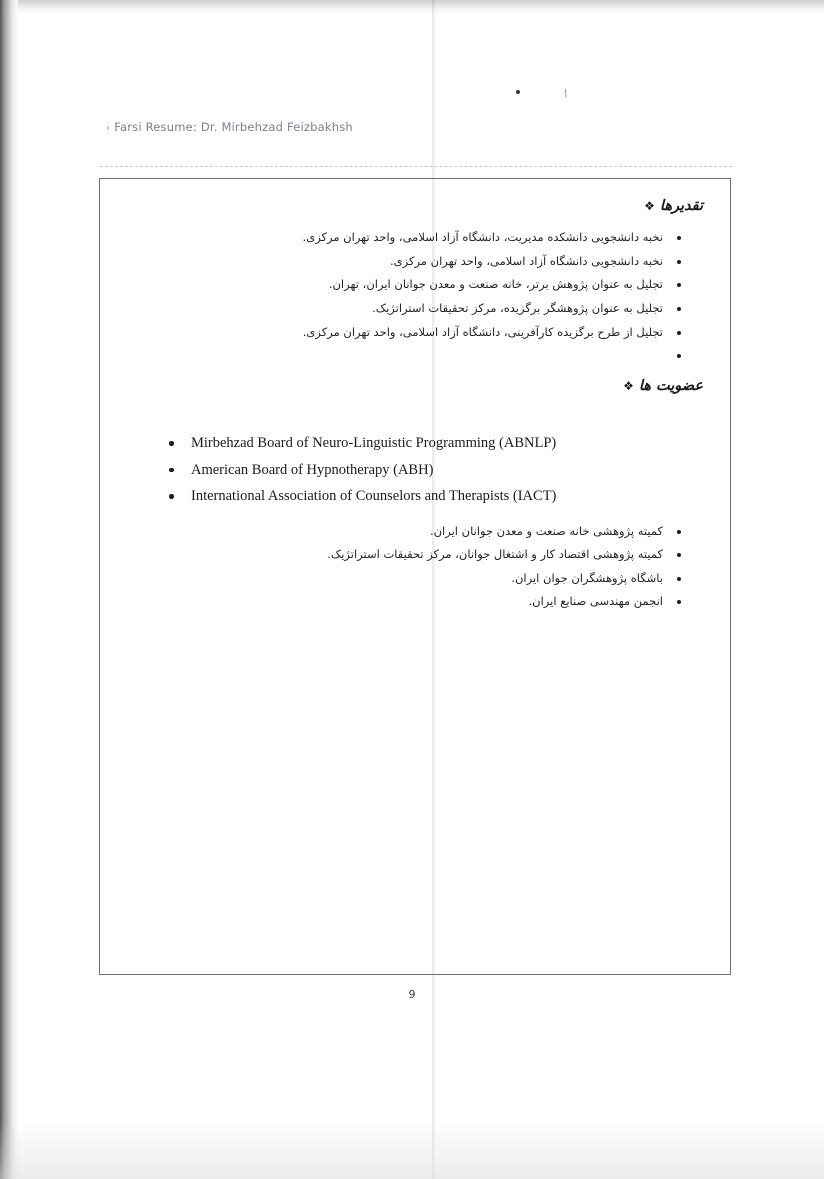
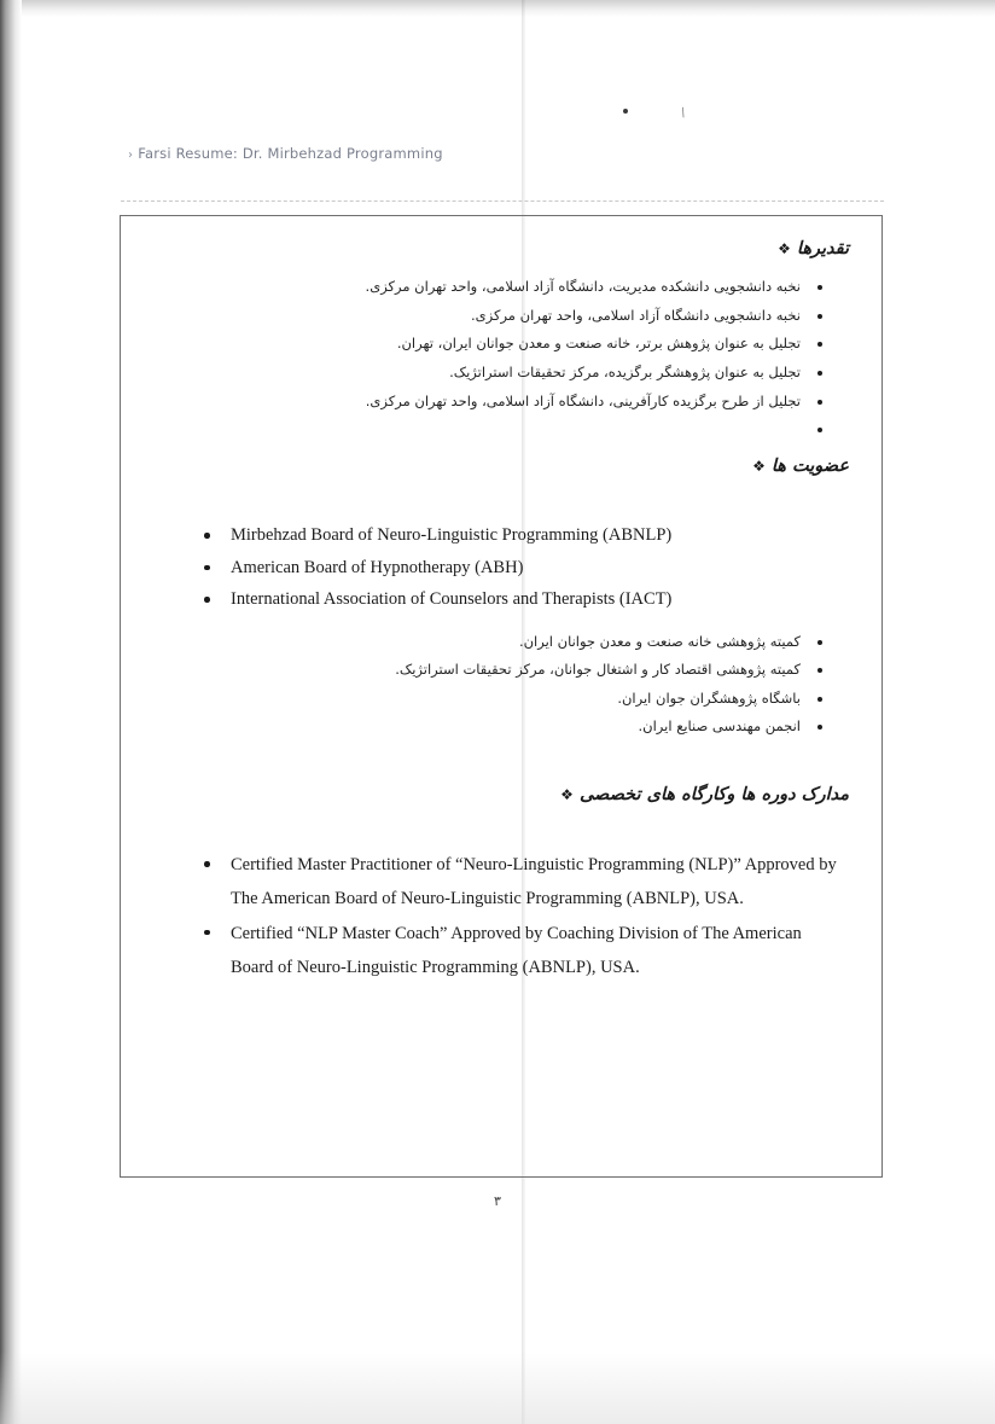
- › Farsi Resume: Dr. Mirbehzad Feizbakhsh
+ › Farsi Resume: Dr. Mirbehzad Programming
  تقدیرها ❖
  نخبه دانشجویی دانشکده مدیریت، دانشگاه آزاد اسلامی، واحد تهران مرکزی.
  نخبه دانشجویی دانشگاه آزاد اسلامی، واحد تهران مرکزی.
  تجلیل به عنوان پژوهش برتر، خانه صنعت و معدن جوانان ایران، تهران.
  تجلیل به عنوان پژوهشگر برگزیده، مرکز تحقیقات استراتژیک.
  تجلیل از طرح برگزیده کارآفرینی، دانشگاه آزاد اسلامی، واحد تهران مرکزی.
  عضویت ها ❖
  Mirbehzad Board of Neuro-Linguistic Programming (ABNLP)
  American Board of Hypnotherapy (ABH)
  International Association of Counselors and Therapists (IACT)
  کمیته پژوهشی خانه صنعت و معدن جوانان ایران.
  کمیته پژوهشی اقتصاد کار و اشتغال جوانان، مرکز تحقیقات استراتژیک.
  باشگاه پژوهشگران جوان ایران.
  انجمن مهندسی صنایع ایران.
+ مدارک دوره ها وکارگاه های تخصصی ❖
+ Certified Master Practitioner of “Neuro-Linguistic Programming (NLP)” Approved by
+ The American Board of Neuro-Linguistic Programming (ABNLP), USA.
+ Certified “NLP Master Coach” Approved by Coaching Division of The American
+ Board of Neuro-Linguistic Programming (ABNLP), USA.
- 9
+ ۳
